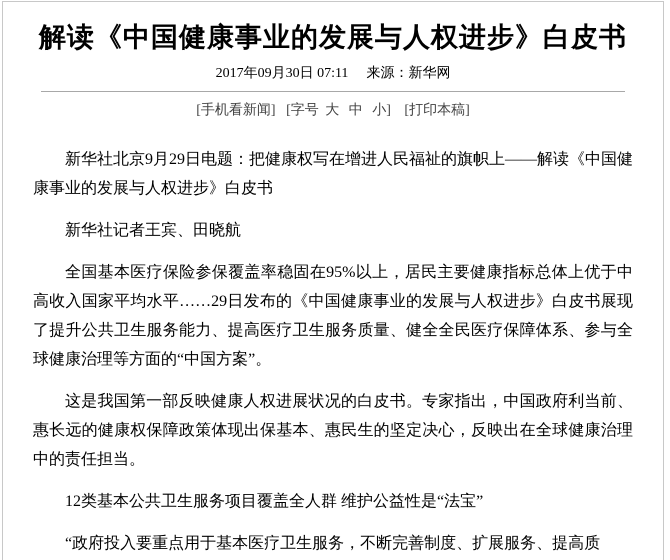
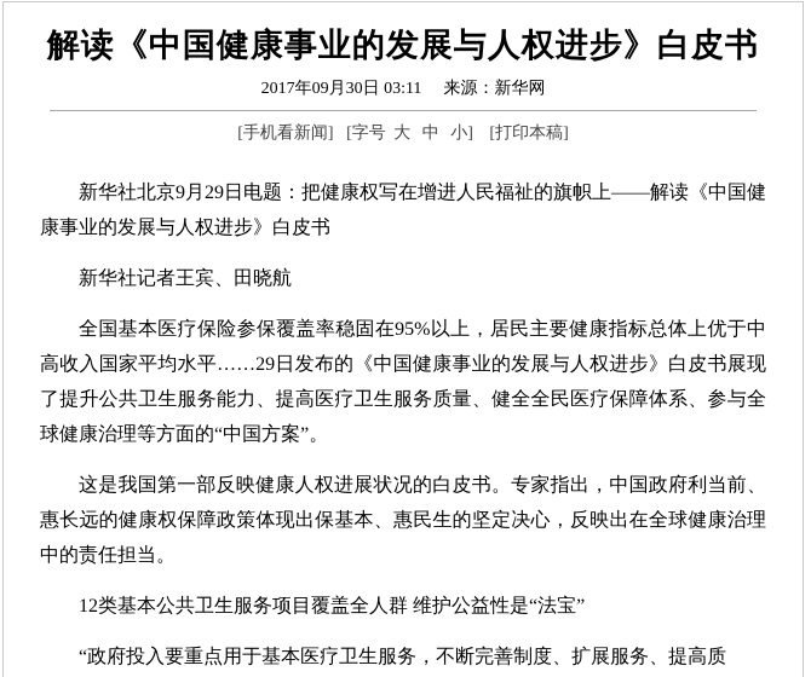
  解读《中国健康事业的发展与人权进步》白皮书
- 2017年09月30日 07:11 来源：新华网
+ 2017年09月30日 03:11 来源：新华网
  [手机看新闻] [字号 大 中 小] [打印本稿]
  新华社北京9月29日电题：把健康权写在增进人民福祉的旗帜上——解读《中国健康事业的发展与人权进步》白皮书
  新华社记者王宾、田晓航
  全国基本医疗保险参保覆盖率稳固在95%以上，居民主要健康指标总体上优于中高收入国家平均水平……29日发布的《中国健康事业的发展与人权进步》白皮书展现了提升公共卫生服务能力、提高医疗卫生服务质量、健全全民医疗保障体系、参与全球健康治理等方面的“中国方案”。
  这是我国第一部反映健康人权进展状况的白皮书。专家指出，中国政府利当前、惠长远的健康权保障政策体现出保基本、惠民生的坚定决心，反映出在全球健康治理中的责任担当。
  12类基本公共卫生服务项目覆盖全人群 维护公益性是“法宝”
  “政府投入要重点用于基本医疗卫生服务，不断完善制度、扩展服务、提高质
